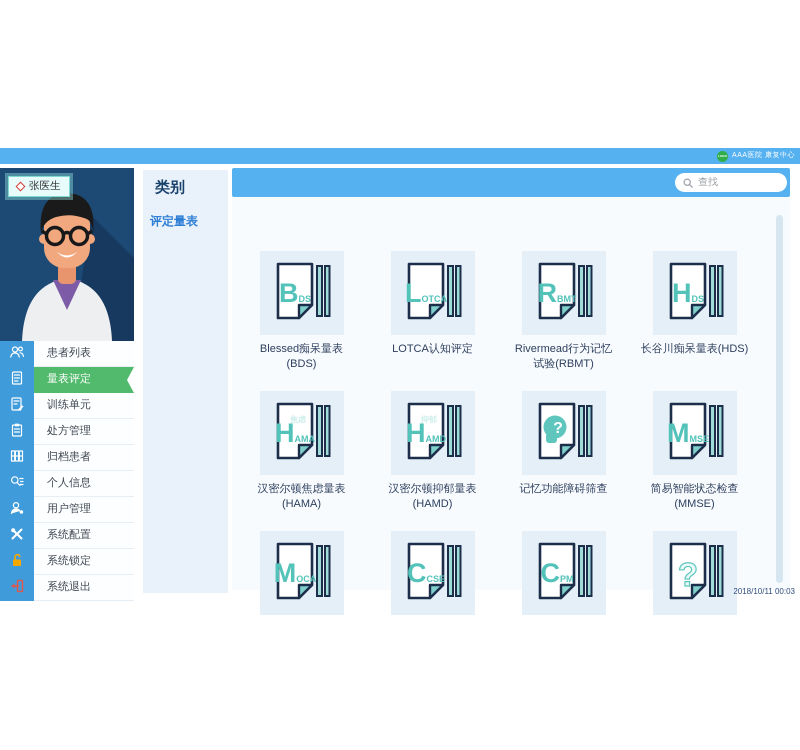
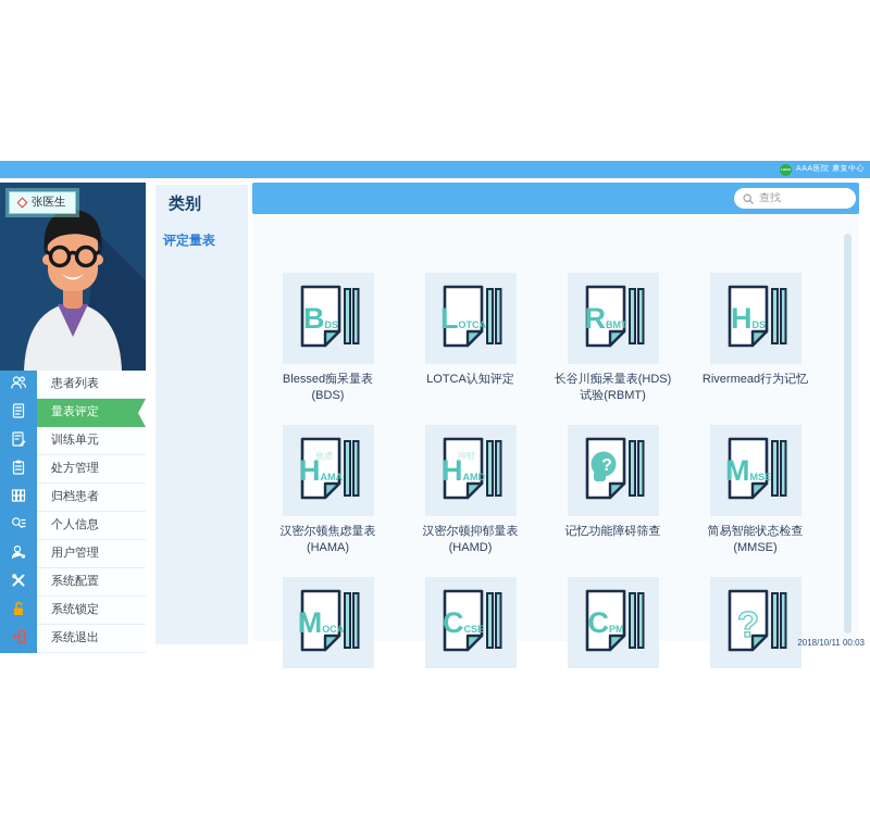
  张医生
  患者列表
  量表评定
  训练单元
  处方管理
  归档患者
  个人信息
  用户管理
  系统配置
  系统锁定
  系统退出
  类别
  评定量表
  查找
  BDS
  Blessed痴呆量表
  (BDS)
  LOTCA
  LOTCA认知评定
  RBMT
- Rivermead行为记忆
+ 长谷川痴呆量表(HDS)
  试验(RBMT)
  HDS
- 长谷川痴呆量表(HDS)
+ Rivermead行为记忆
  焦虑
  HAMA
  汉密尔顿焦虑量表
  (HAMA)
  抑郁
  HAMD
  汉密尔顿抑郁量表
  (HAMD)
  ?
  记忆功能障碍筛查
  MMSE
  简易智能状态检查
  (MMSE)
  MOCA
  CCSE
  CPM
  ?
  2018/10/11 00:03
